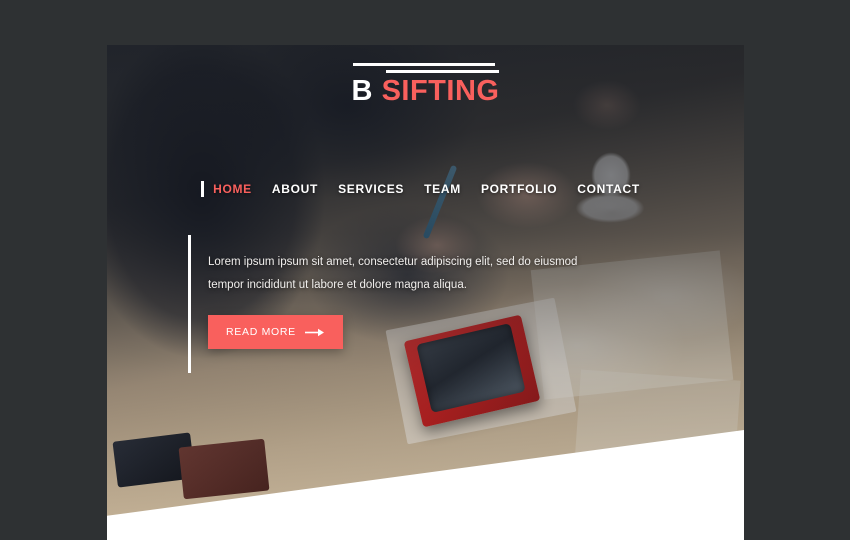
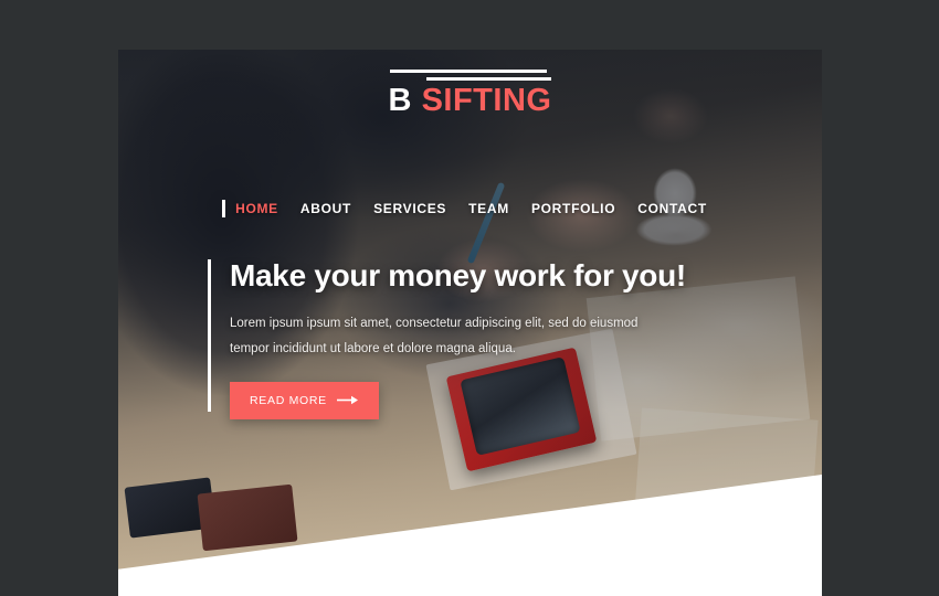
  B SIFTING
  HOME
  ABOUT
  SERVICES
  TEAM
  PORTFOLIO
  CONTACT
+ Make your money work for you!
  Lorem ipsum ipsum sit amet, consectetur adipiscing elit, sed do eiusmod tempor incididunt ut labore et dolore magna aliqua.
  READ MORE
